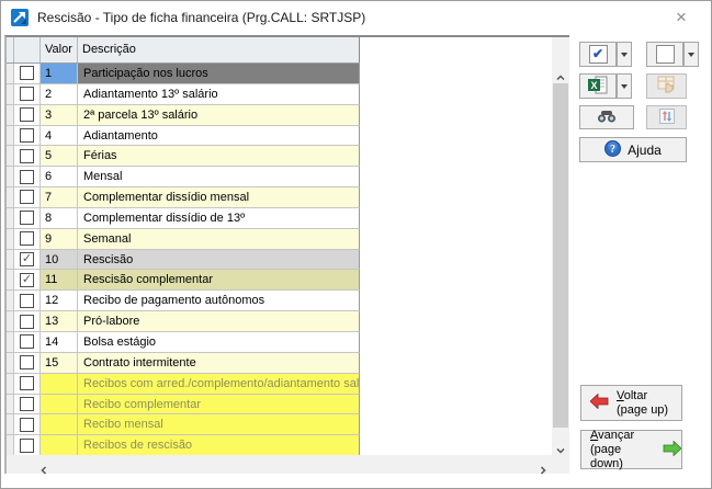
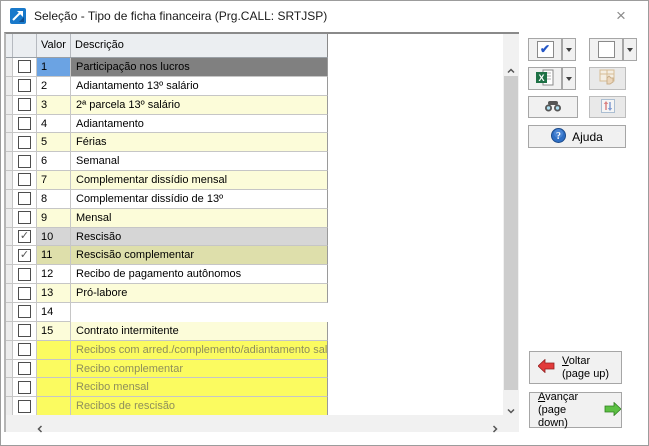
- Rescisão - Tipo de ficha financeira (Prg.CALL: SRTJSP)
+ Seleção - Tipo de ficha financeira (Prg.CALL: SRTJSP)
  ×
  Valor
  Descrição
  1
  Participação nos lucros
  2
  Adiantamento 13º salário
  3
  2ª parcela 13º salário
  4
  Adiantamento
  5
  Férias
  6
- Mensal
+ Semanal
  7
  Complementar dissídio mensal
  8
  Complementar dissídio de 13º
  9
- Semanal
+ Mensal
  ✓
  10
  Rescisão
  ✓
  11
  Rescisão complementar
  12
  Recibo de pagamento autônomos
  13
  Pró-labore
  14
- Bolsa estágio
  15
  Contrato intermitente
  Recibos com arred./complemento/adiantamento sal
  Recibo complementar
  Recibo mensal
  Recibos de rescisão
  ✔
  X
  ?
  Ajuda
  Voltar
  (page up)
  Avançar
  (page down)
